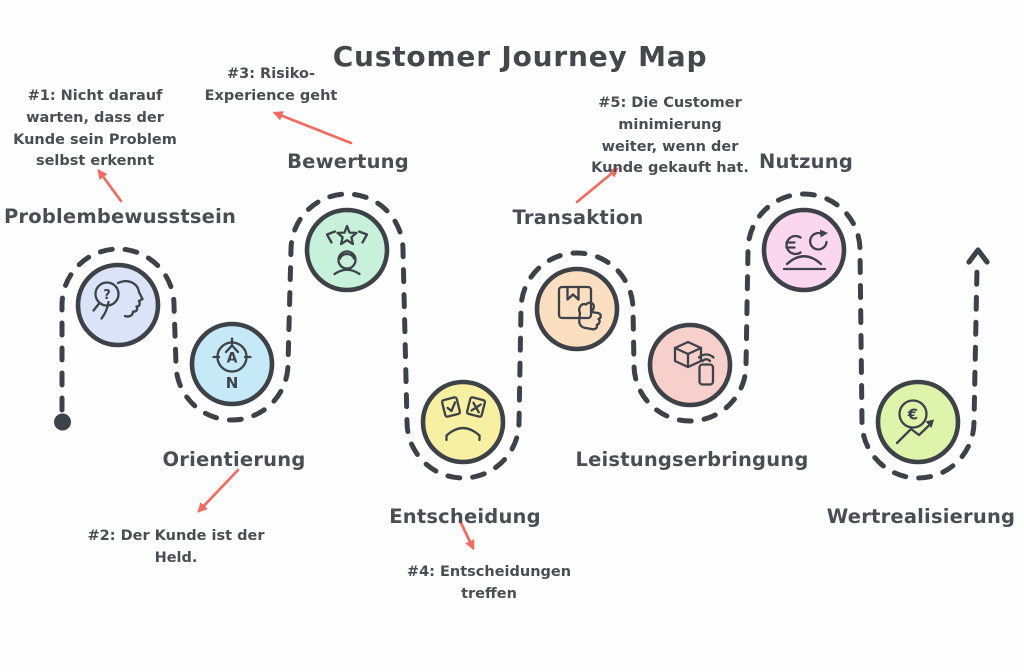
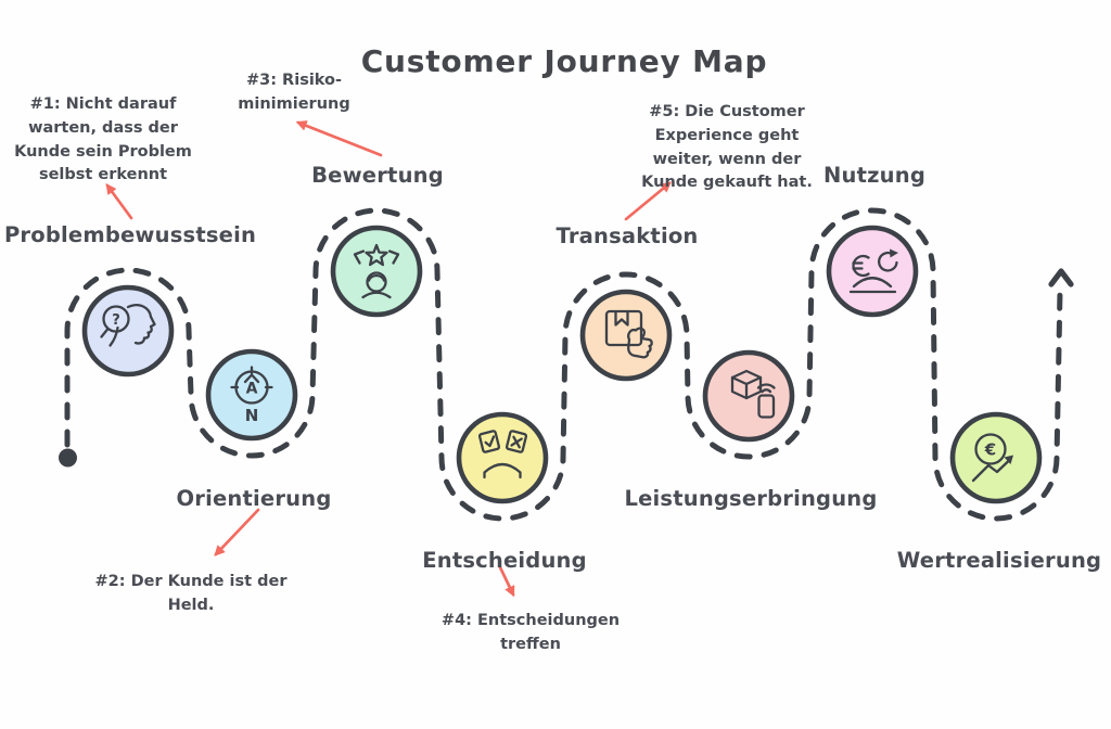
  Customer Journey Map
  ?
  A
  N
  €
  Problembewusstsein
  Orientierung
  Bewertung
  Entscheidung
  Transaktion
  Leistungserbringung
  Nutzung
  Wertrealisierung
  #1: Nicht darauf
  warten, dass der
  Kunde sein Problem
  selbst erkennt
  #2: Der Kunde ist der
  Held.
  #3: Risiko-
- Experience geht
+ minimierung
  #4: Entscheidungen
  treffen
  #5: Die Customer
- minimierung
+ Experience geht
  weiter, wenn der
  Kunde gekauft hat.
